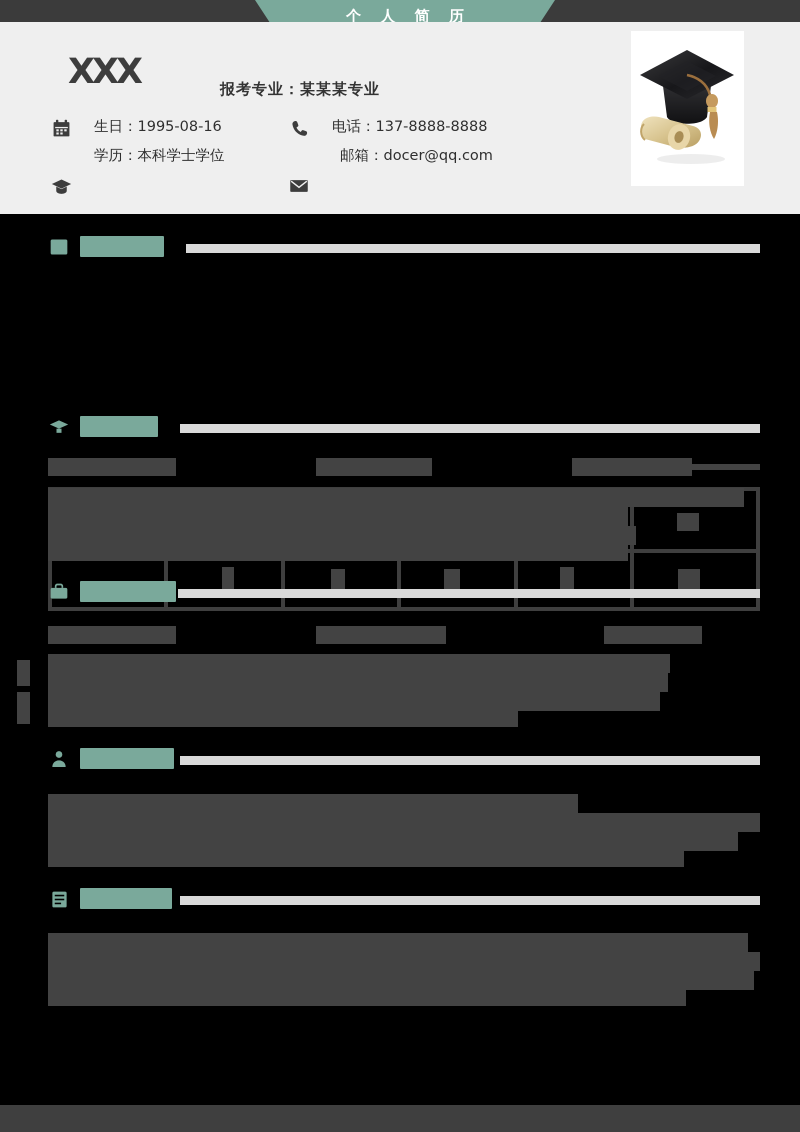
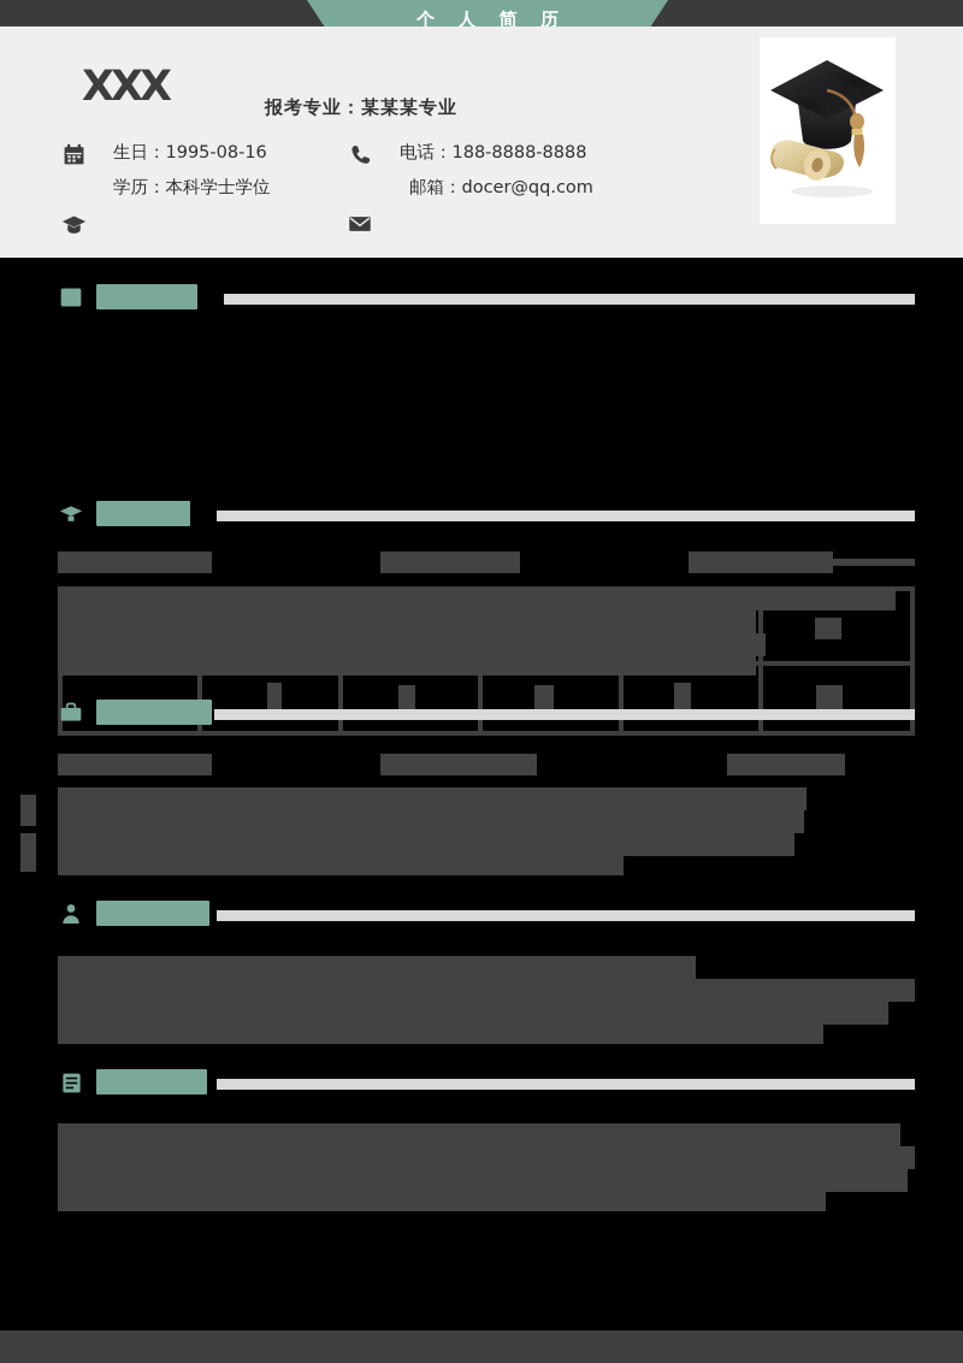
  个 人 简 历
  XXX
  报考专业：某某某专业
  生日：1995-08-16
  学历：本科学士学位
- 电话：137-8888-8888
+ 电话：188-8888-8888
  邮箱：docer@qq.com
